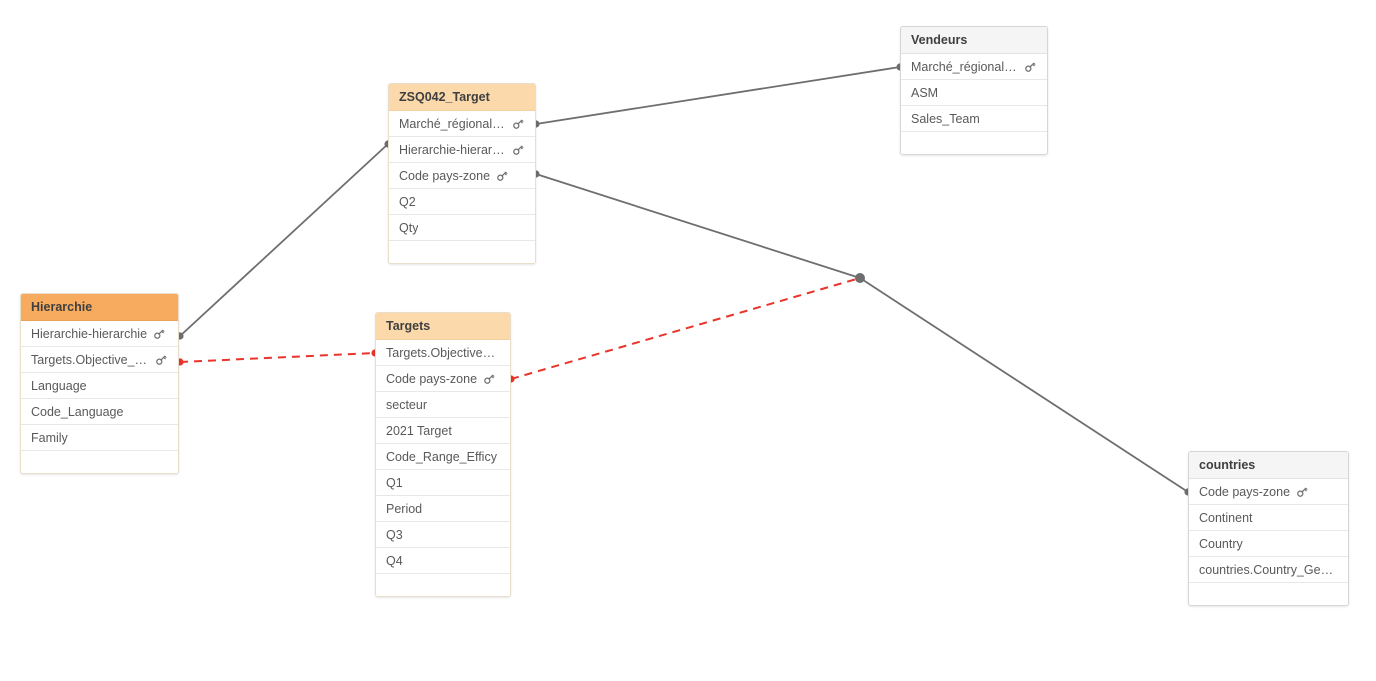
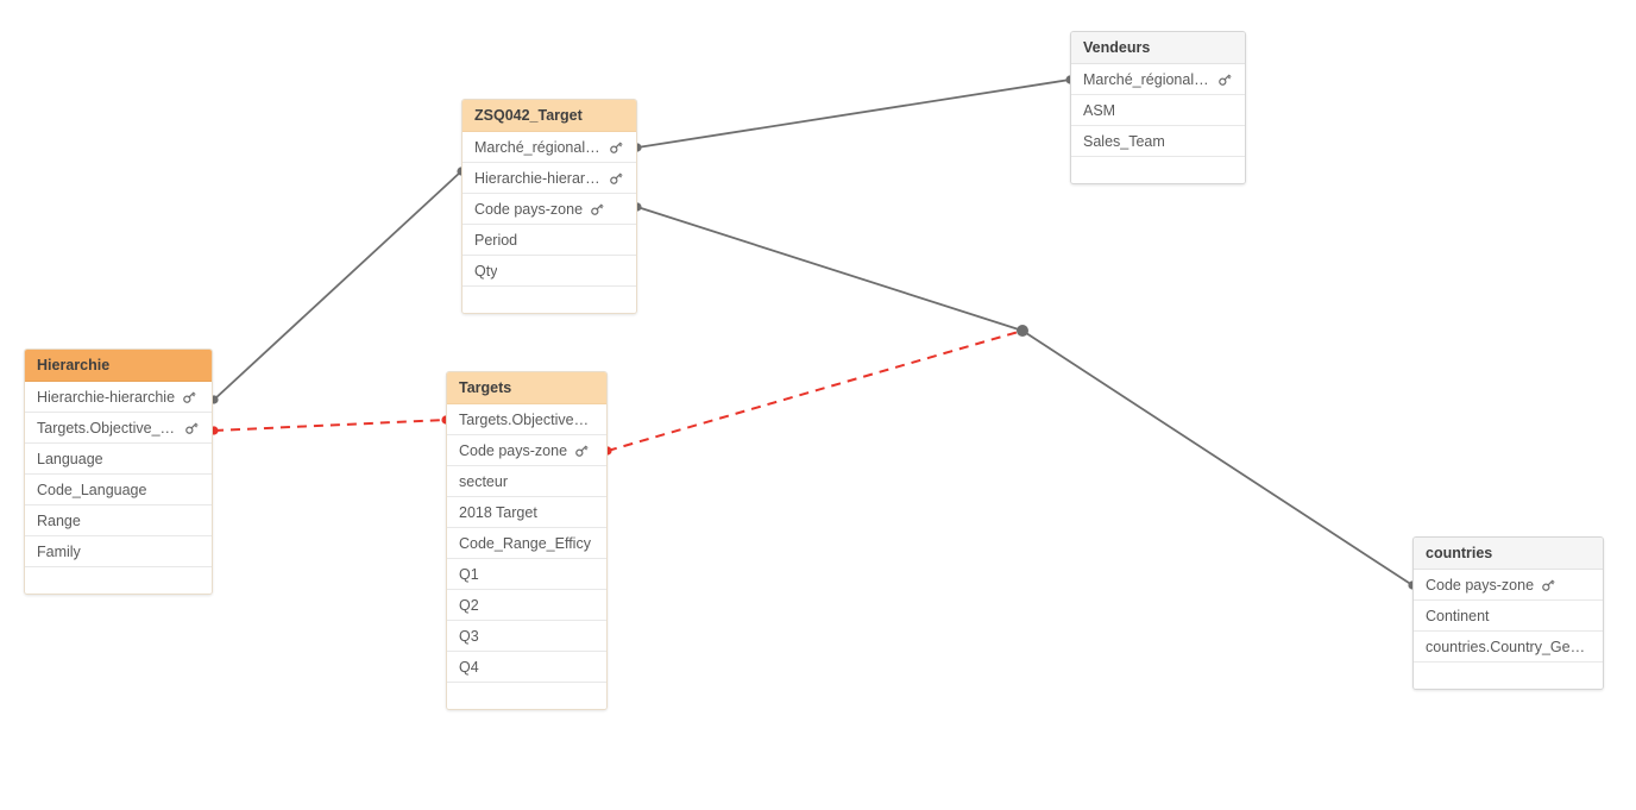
  Vendeurs
  Marché_régional-s
  ASM
  Sales_Team
  ZSQ042_Target
  Marché_régional-s
  Hierarchie-hierarch
  Code pays-zone
- Q2
+ Period
  Qty
  Hierarchie
  Hierarchie-hierarchie
  Targets.Objective_Co
  Language
  Code_Language
+ Range
  Family
  Targets
  Targets.Objective_C
  Code pays-zone
  secteur
- 2021 Target
+ 2018 Target
  Code_Range_Efficy
  Q1
- Period
+ Q2
  Q3
  Q4
  countries
  Code pays-zone
  Continent
- Country
  countries.Country_GeoIn
